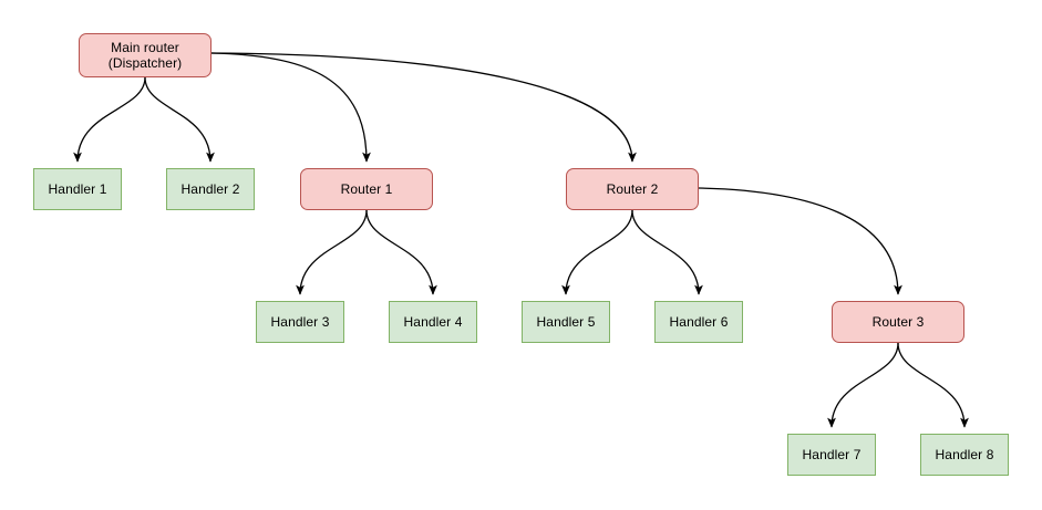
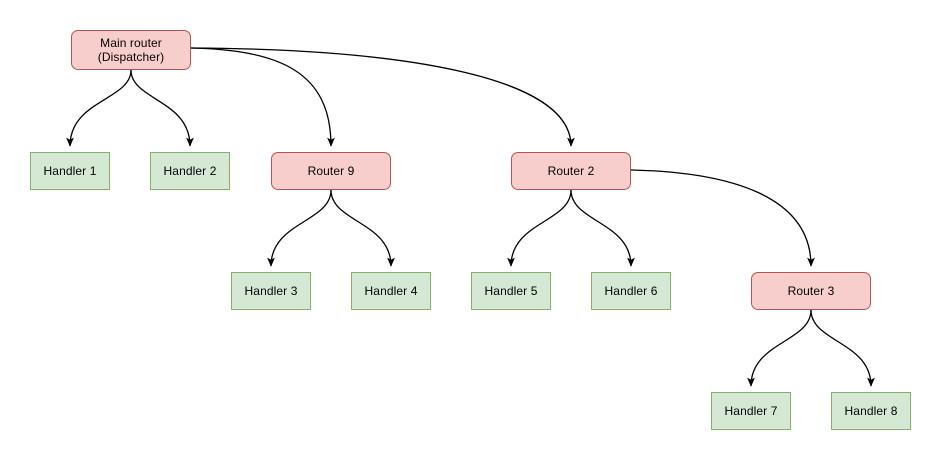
  Main router
  (Dispatcher)
  Handler 1
  Handler 2
- Router 1
+ Router 9
  Router 2
  Handler 3
  Handler 4
  Handler 5
  Handler 6
  Router 3
  Handler 7
  Handler 8
